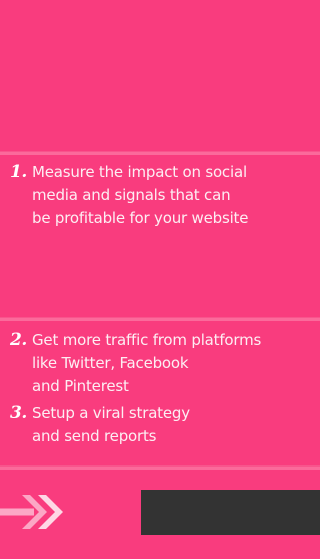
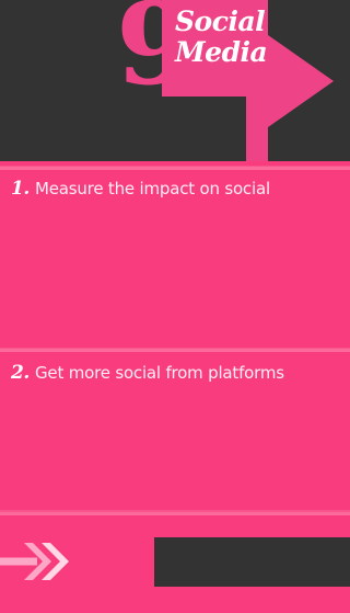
+ 9
+ Social
+ Media
  1.
  Measure the impact on social
- media and signals that can
- be profitable for your website
  2.
- Get more traffic from platforms
+ Get more social from platforms
- like Twitter, Facebook
- and Pinterest
- 3.
- Setup a viral strategy
- and send reports
